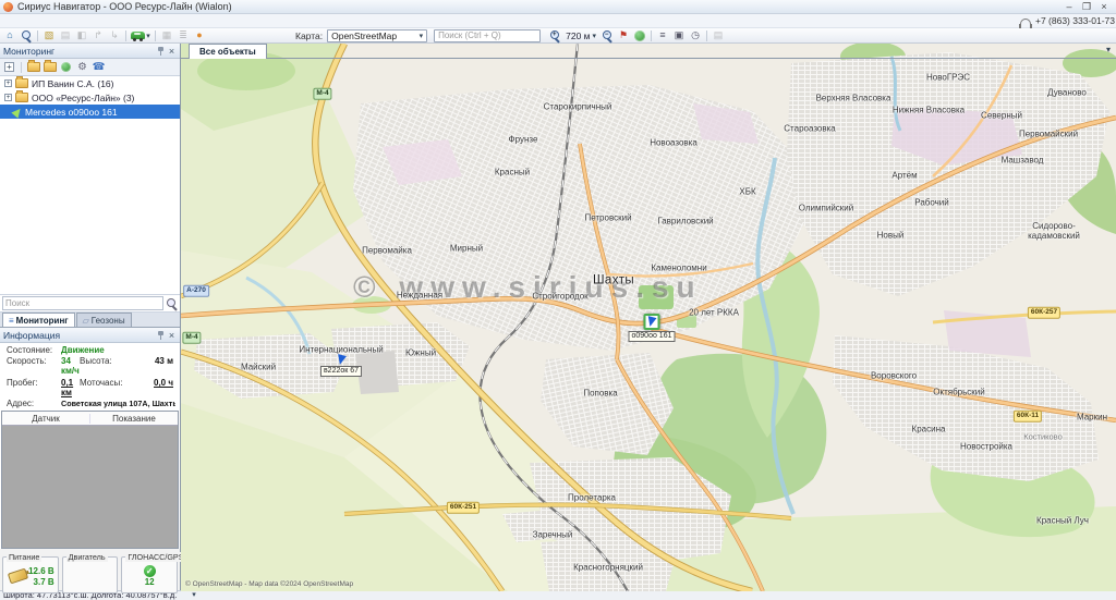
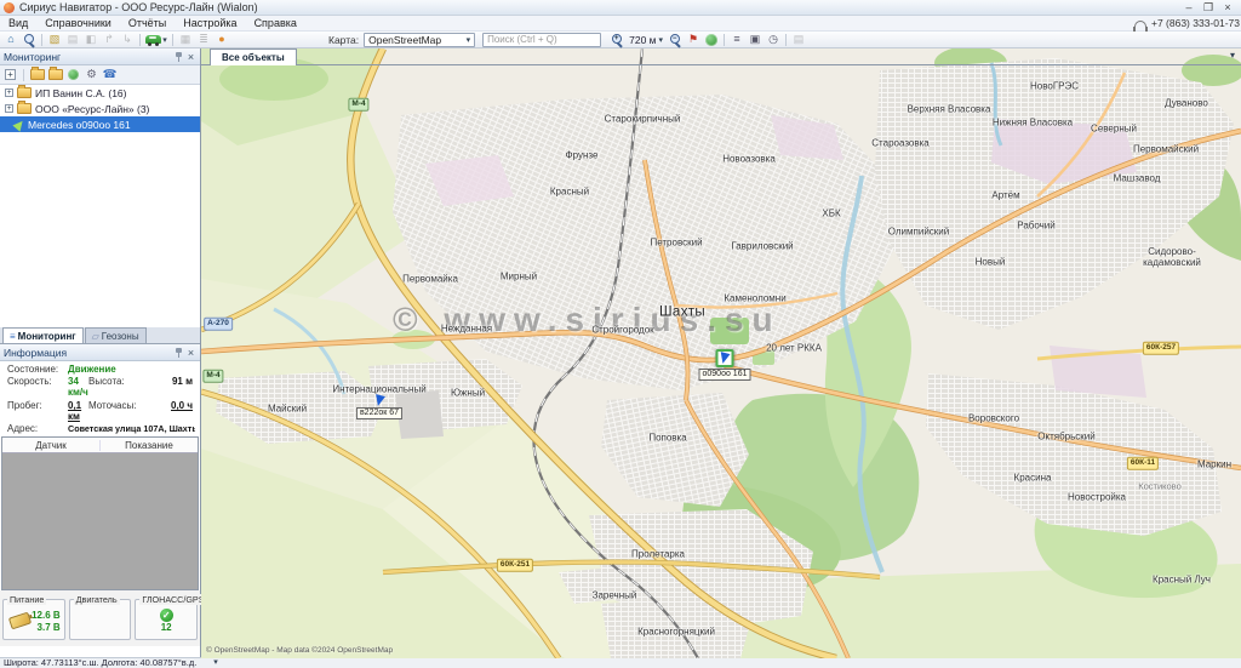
  Сириус Навигатор - ООО Ресурс-Лайн (Wialon)
  –
  ❐
  ×
+ Вид Справочники Отчёты Настройка Справка
  +7 (863) 333-01-73
  ⌂
  ▧
  ▤
  ◧
  ↱
  ↳
  ▦
  ≣
  ●
  Карта:
  OpenStreetMap
  Поиск (Ctrl + Q)
  720 м
  ⚑
  ≡
  ▣
  ◷
  ▤
  Мониторинг
  ×
  +
  ⚙
  ☎
  ИП Ванин С.А. (16)
  ООО «Ресурс-Лайн» (3)
  Mercedes о090оо 161
- Поиск
  ≡
  Мониторинг
  ▱
  Геозоны
  Информация
  ×
  Состояние:
  Движение
  Скорость:
  34 км/ч
  Высота:
- 43 м
+ 91 м
  Пробег:
  0,1 км
  Моточасы:
  0,0 ч
  Адрес:
  Советская улица 107А, Шахт
  Датчик
  Показание
  Питание
  12.6 В
  3.7 В
  Двигатель
  ГЛОНАСС/GP
  ✓
  12
  © www.sirius.su
  Старокирпичный
  Фрунзе
  Красный
  Новоазовка
  Верхняя Власовка
  Нижняя Власовка
  НовоГРЭС
  Дуваново
  Северный
  Староазовка
  Первомайский
  Машзавод
  Артём
  ХБК
  Рабочий
  Олимпийский
  Новый
  Сидорово-
  кадамовский
  Петровский
  Гавриловский
  Каменоломни
  Шахты
  Первомайка
  Мирный
  Нежданная
  Стройгородок
  20 лет РККА
  Воровского
  Октябрьский
  Красина
  Новостройка
  Костиково
  Маркин
  Красный Луч
  Поповка
  Пролетарка
  Заречный
  Красногорняцкий
  Майский
  Интернациональный
  Южный
  Все объекты
  ▾
  Широта: 47.73113°с.ш. Долгота: 40.08757°в.д.
